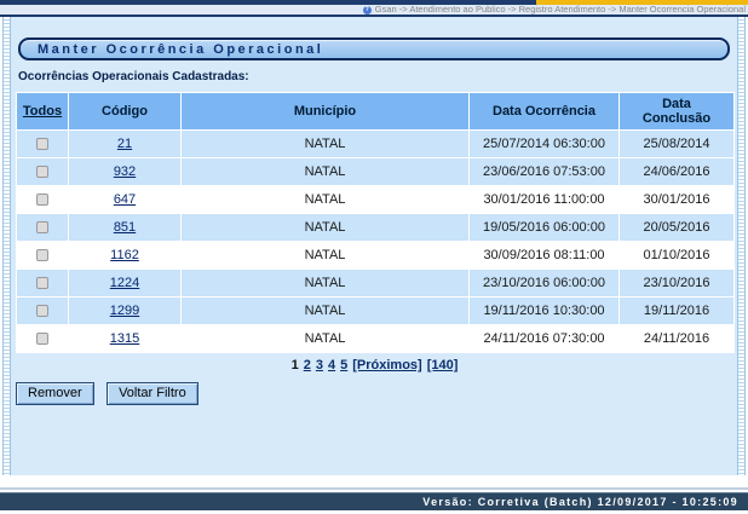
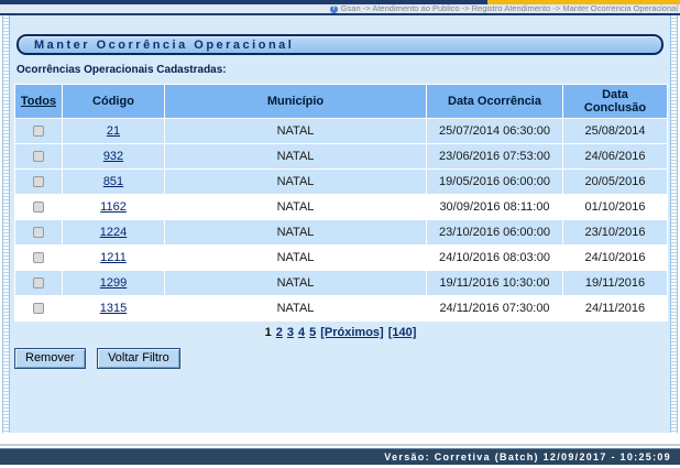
  Gsan -> Atendimento ao Publico -> Registro Atendimento -> Manter Ocorrencia Operacional
  Manter Ocorrência Operacional
  Ocorrências Operacionais Cadastradas:
  Todos	Código	Município	Data Ocorrência	Data Conclusão
  	21	NATAL	25/07/2014 06:30:00	25/08/2014
  	932	NATAL	23/06/2016 07:53:00	24/06/2016
- 	647	NATAL	30/01/2016 11:00:00	30/01/2016
  	851	NATAL	19/05/2016 06:00:00	20/05/2016
  	1162	NATAL	30/09/2016 08:11:00	01/10/2016
  	1224	NATAL	23/10/2016 06:00:00	23/10/2016
+ 	1211	NATAL	24/10/2016 08:03:00	24/10/2016
  	1299	NATAL	19/11/2016 10:30:00	19/11/2016
  	1315	NATAL	24/11/2016 07:30:00	24/11/2016
  1 2 3 4 5 [Próximos] [140]
  Remover Voltar Filtro
  Versão: Corretiva (Batch) 12/09/2017 - 10:25:09
